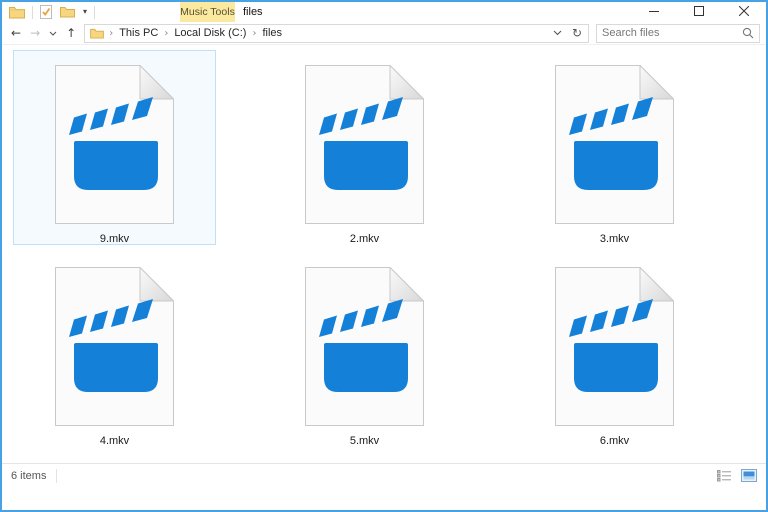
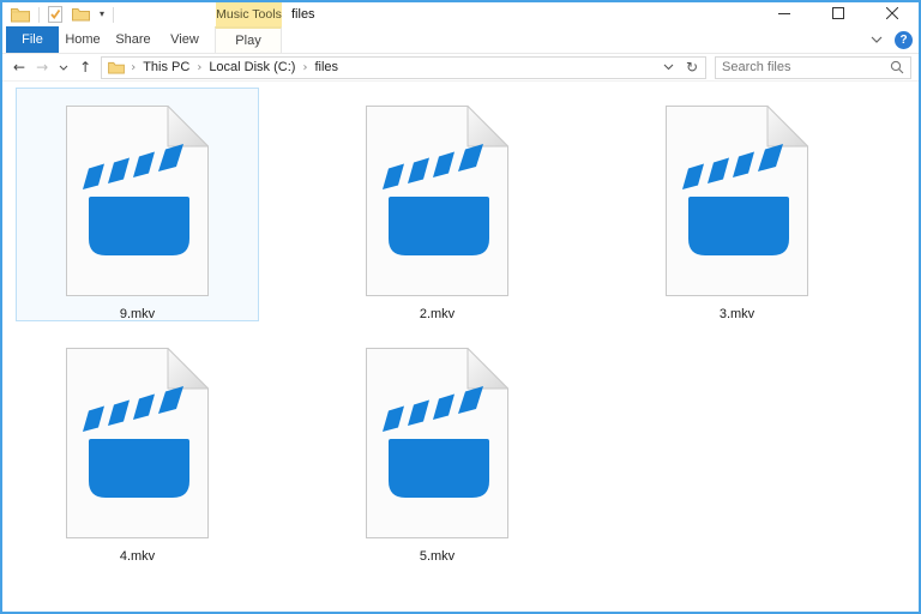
  ▾
  Music Tools
  files
+ File
+ Home
+ Share
+ View
+ Play
+ ?
  ←
  →
  ↑
  ›
  This PC
  ›
  Local Disk (C:)
  ›
  files
  ↻
  Search files
  9.mkv
  2.mkv
  3.mkv
  4.mkv
  5.mkv
- 6.mkv
- 6 items
